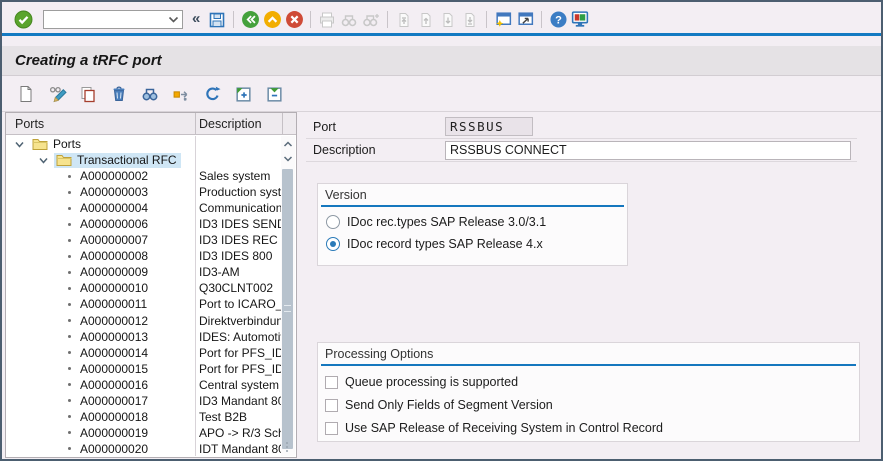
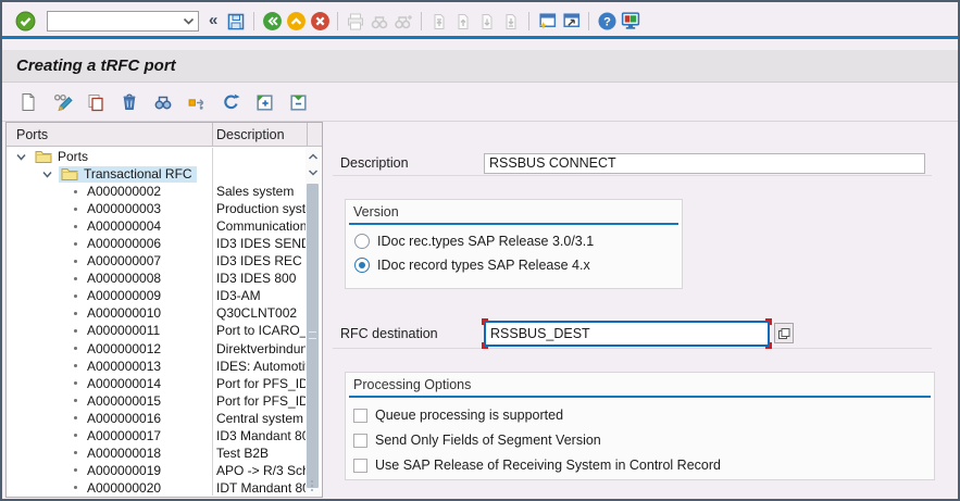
  «
  ?
  Creating a tRFC port
  Ports
  Description
  Ports
  Transactional RFC
  A000000002
  Sales system
  A000000003
  Production syst
  A000000004
  Communication
  A000000006
  ID3 IDES SEN
  A000000007
  ID3 IDES REC
  A000000008
  ID3 IDES 800
  A000000009
  ID3-AM
  A000000010
  Q30CLNT002
  A000000011
  Port to ICARO_
  A000000012
  Direktverbindun
  A000000013
  IDES: Automoti
  A000000014
  Port for PFS_ID
  A000000015
  Port for PFS_ID
  A000000016
  Central system
  A000000017
  ID3 Mandant 8
  A000000018
  Test B2B
  A000000019
  APO -> R/3 Sc
  A000000020
  IDT Mandant 8
- Port
- RSSBUS
  Description
  RSSBUS CONNECT
  Version
  IDoc rec.types SAP Release 3.0/3.1
  IDoc record types SAP Release 4.x
+ RFC destination
+ RSSBUS_DEST
  Processing Options
  Queue processing is supported
  Send Only Fields of Segment Version
  Use SAP Release of Receiving System in Control Record
